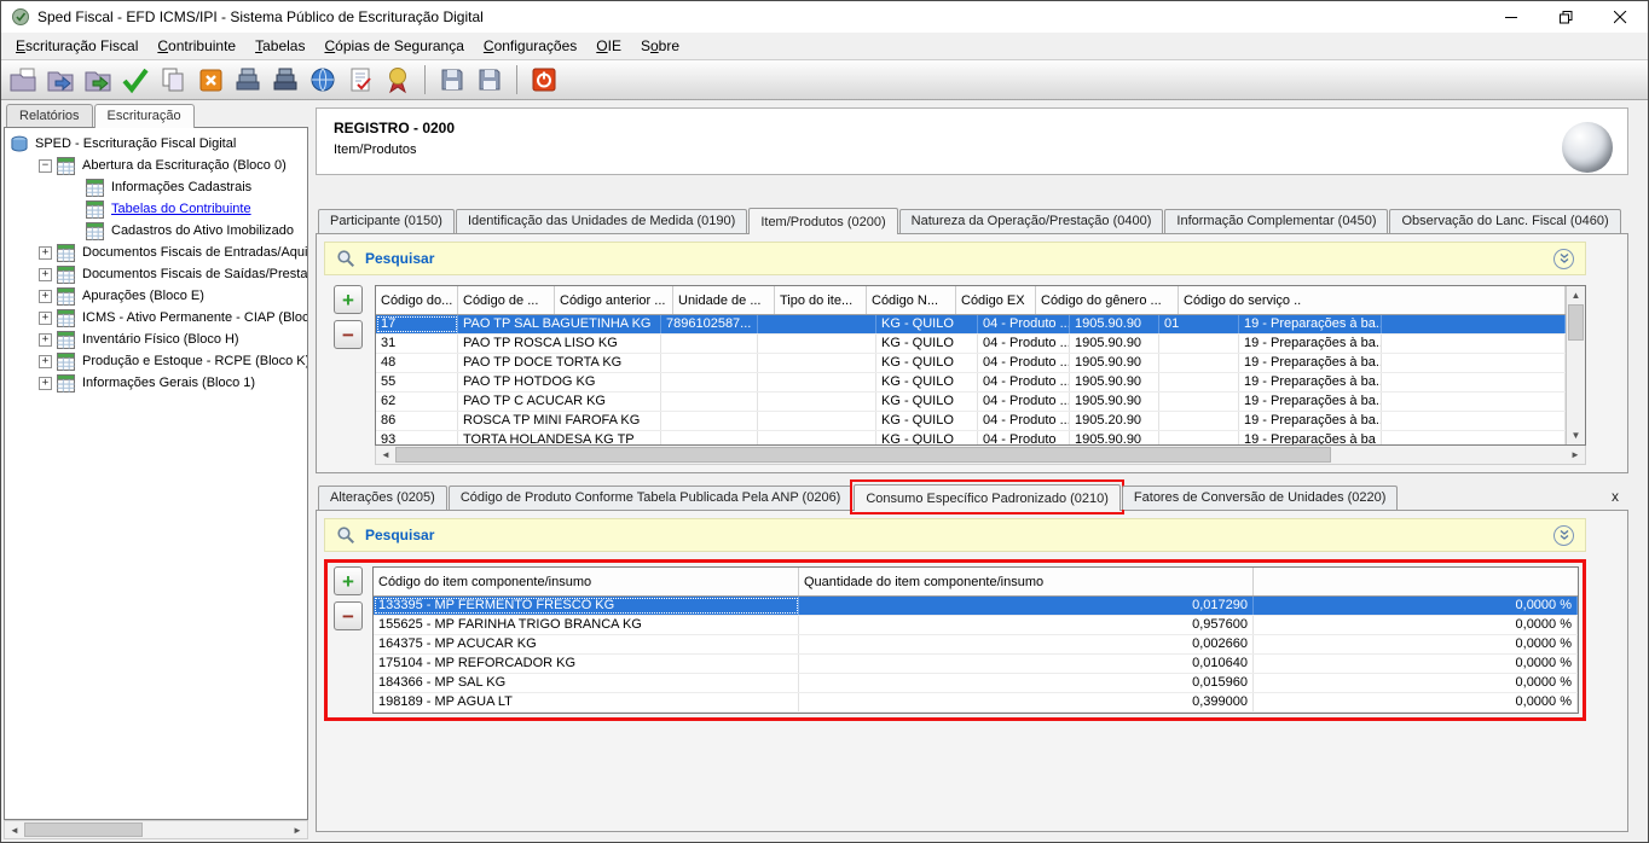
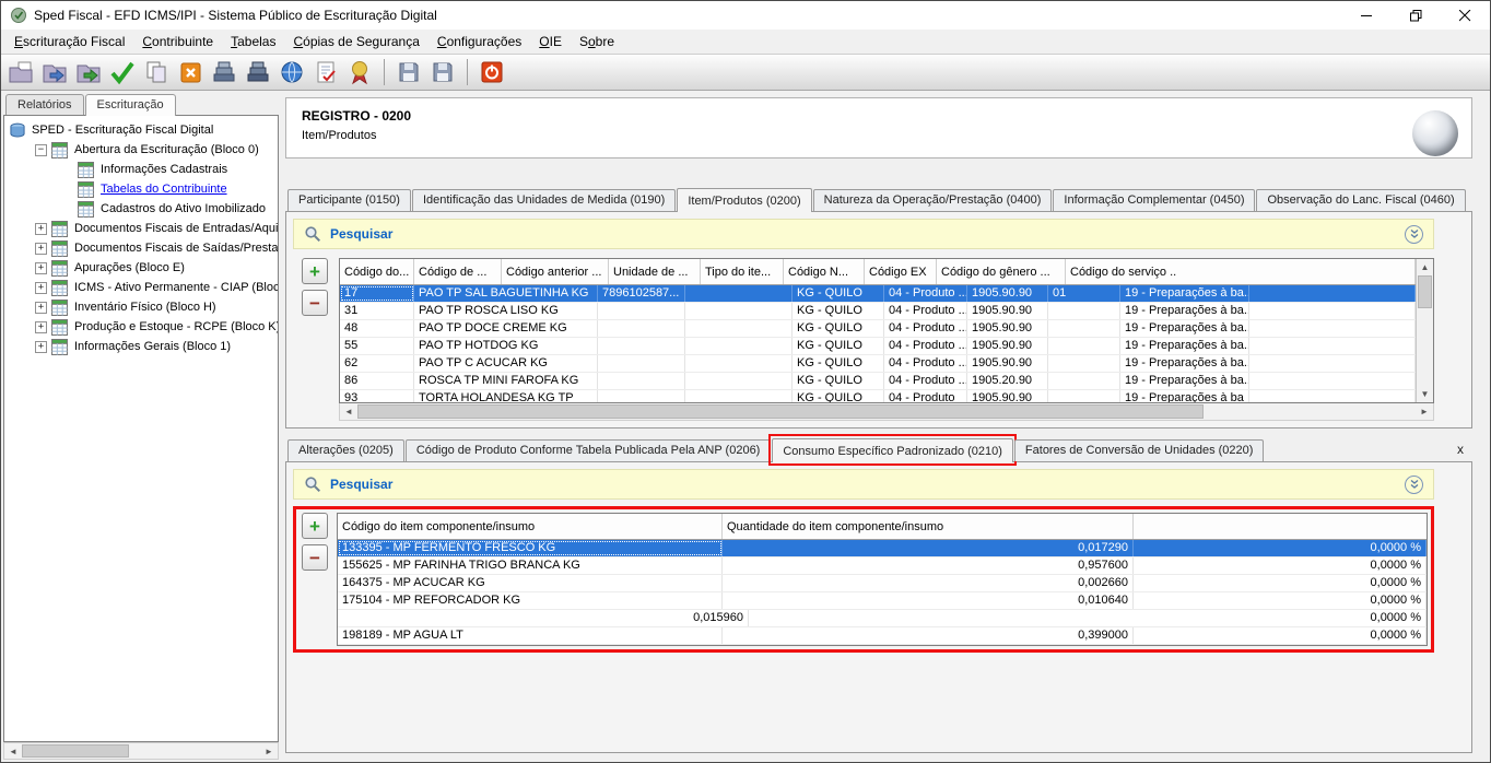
  Sped Fiscal - EFD ICMS/IPI - Sistema Público de Escrituração Digital
  Escrituração Fiscal
  Contribuinte
  Tabelas
  Cópias de Segurança
  Configurações
  OIE
  Sobre
  Relatórios
  Escrituração
  SPED - Escrituração Fiscal Digital
  −
  Abertura da Escrituração (Bloco 0)
  Informações Cadastrais
  Tabelas do Contribuinte
  Cadastros do Ativo Imobilizado
  +
  Documentos Fiscais de Entradas/Aqui
  +
  Documentos Fiscais de Saídas/Presta
  +
  Apurações (Bloco E)
  +
  ICMS - Ativo Permanente - CIAP (Bloc
  +
  Inventário Físico (Bloco H)
  +
  Produção e Estoque - RCPE (Bloco K
  +
  Informações Gerais (Bloco 1)
  ◄
  ►
  REGISTRO - 0200
  Item/Produtos
  Participante (0150)
  Identificação das Unidades de Medida (0190)
  Item/Produtos (0200)
  Natureza da Operação/Prestação (0400)
  Informação Complementar (0450)
  Observação do Lanc. Fiscal (0460)
  Pesquisar
  +
  −
  Código do...
  Código de ...
  Código anterior ...
  Unidade de ...
  Tipo do ite...
  Código N...
  Código EX
  Código do gênero ...
  Código do serviço ..
  17
  PAO TP SAL BAGUETINHA KG
  7896102587...
  KG - QUILO
  04 - Produto ...
  1905.90.90
  01
  19 - Preparações à ba..
  31
  PAO TP ROSCA LISO KG
  KG - QUILO
  04 - Produto ...
  1905.90.90
  19 - Preparações à ba..
  48
- PAO TP DOCE TORTA KG
+ PAO TP DOCE CREME KG
  KG - QUILO
  04 - Produto ...
  1905.90.90
  19 - Preparações à ba..
  55
  PAO TP HOTDOG KG
  KG - QUILO
  04 - Produto ...
  1905.90.90
  19 - Preparações à ba..
  62
  PAO TP C ACUCAR KG
  KG - QUILO
  04 - Produto ...
  1905.90.90
  19 - Preparações à ba..
  86
  ROSCA TP MINI FAROFA KG
  KG - QUILO
  04 - Produto ...
  1905.20.90
  19 - Preparações à ba..
  93
  TORTA HOLANDESA KG TP
  KG - QUILO
  04 - Produto
  1905.90.90
  19 - Preparações à ba
  ▲
  ▼
  ◄
  ►
  Alterações (0205)
  Código de Produto Conforme Tabela Publicada Pela ANP (0206)
  Consumo Específico Padronizado (0210)
  Fatores de Conversão de Unidades (0220)
  x
  Pesquisar
  +
  −
  Código do item componente/insumo
  Quantidade do item componente/insumo
  133395 - MP FERMENTO FRESCO KG
  0,017290
  0,0000 %
  155625 - MP FARINHA TRIGO BRANCA KG
  0,957600
  0,0000 %
  164375 - MP ACUCAR KG
  0,002660
  0,0000 %
  175104 - MP REFORCADOR KG
  0,010640
  0,0000 %
- 184366 - MP SAL KG
  0,015960
  0,0000 %
  198189 - MP AGUA LT
  0,399000
  0,0000 %
